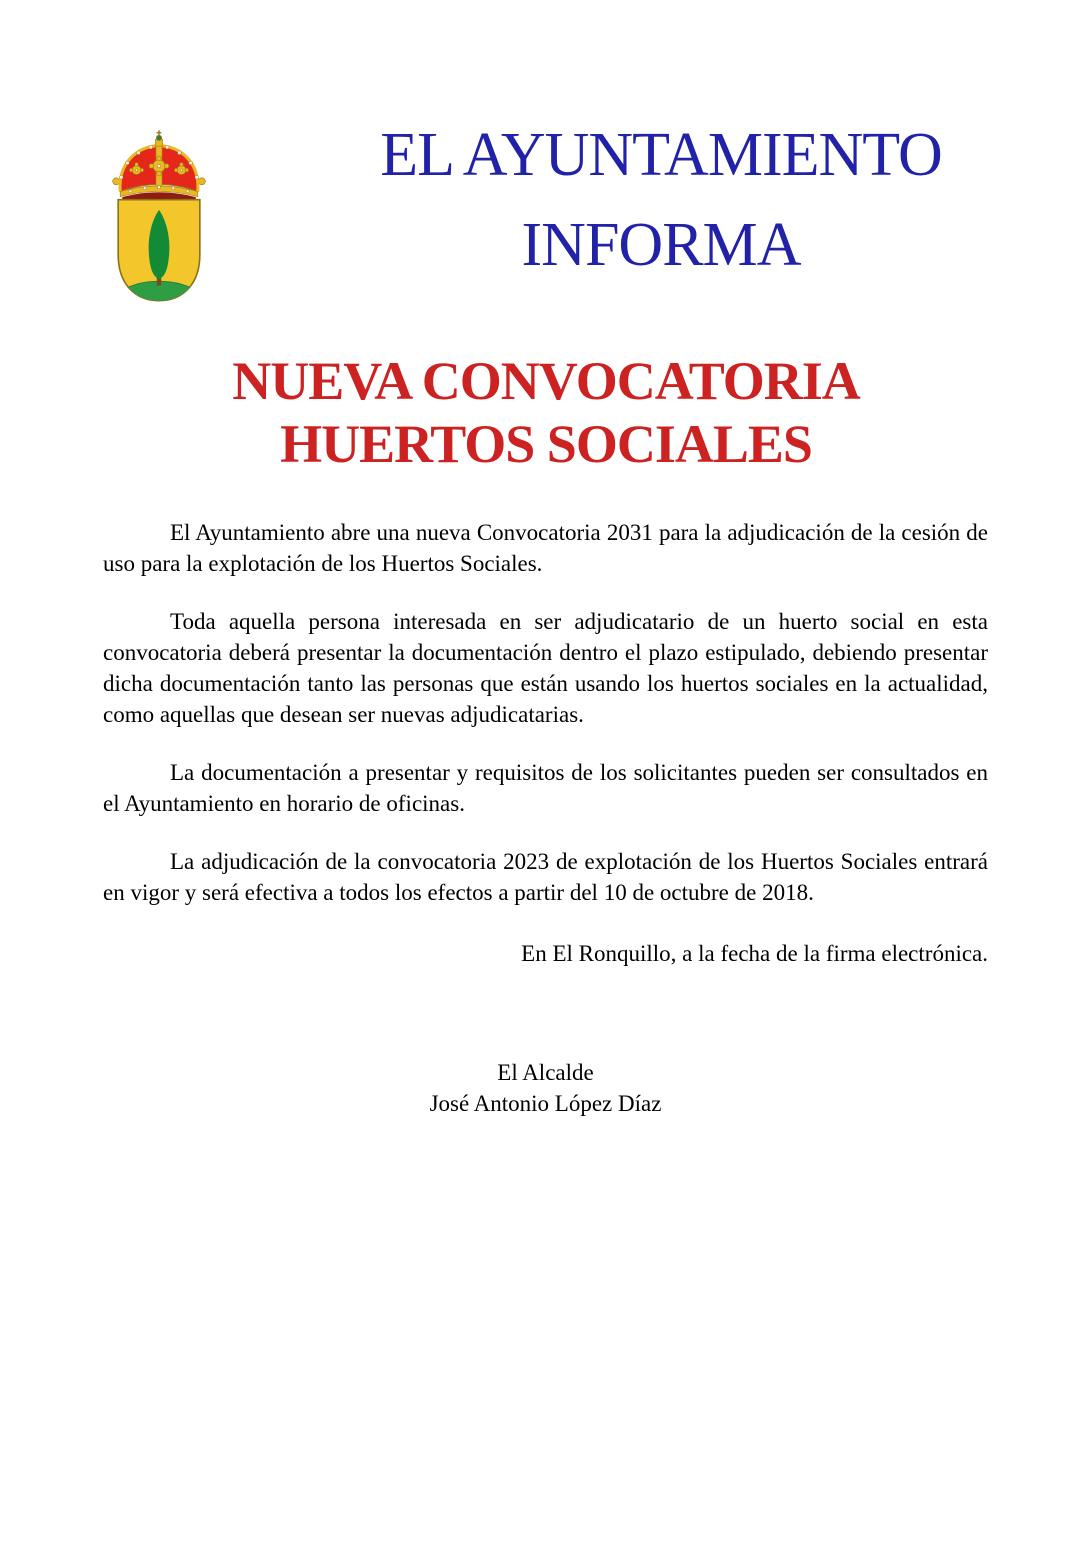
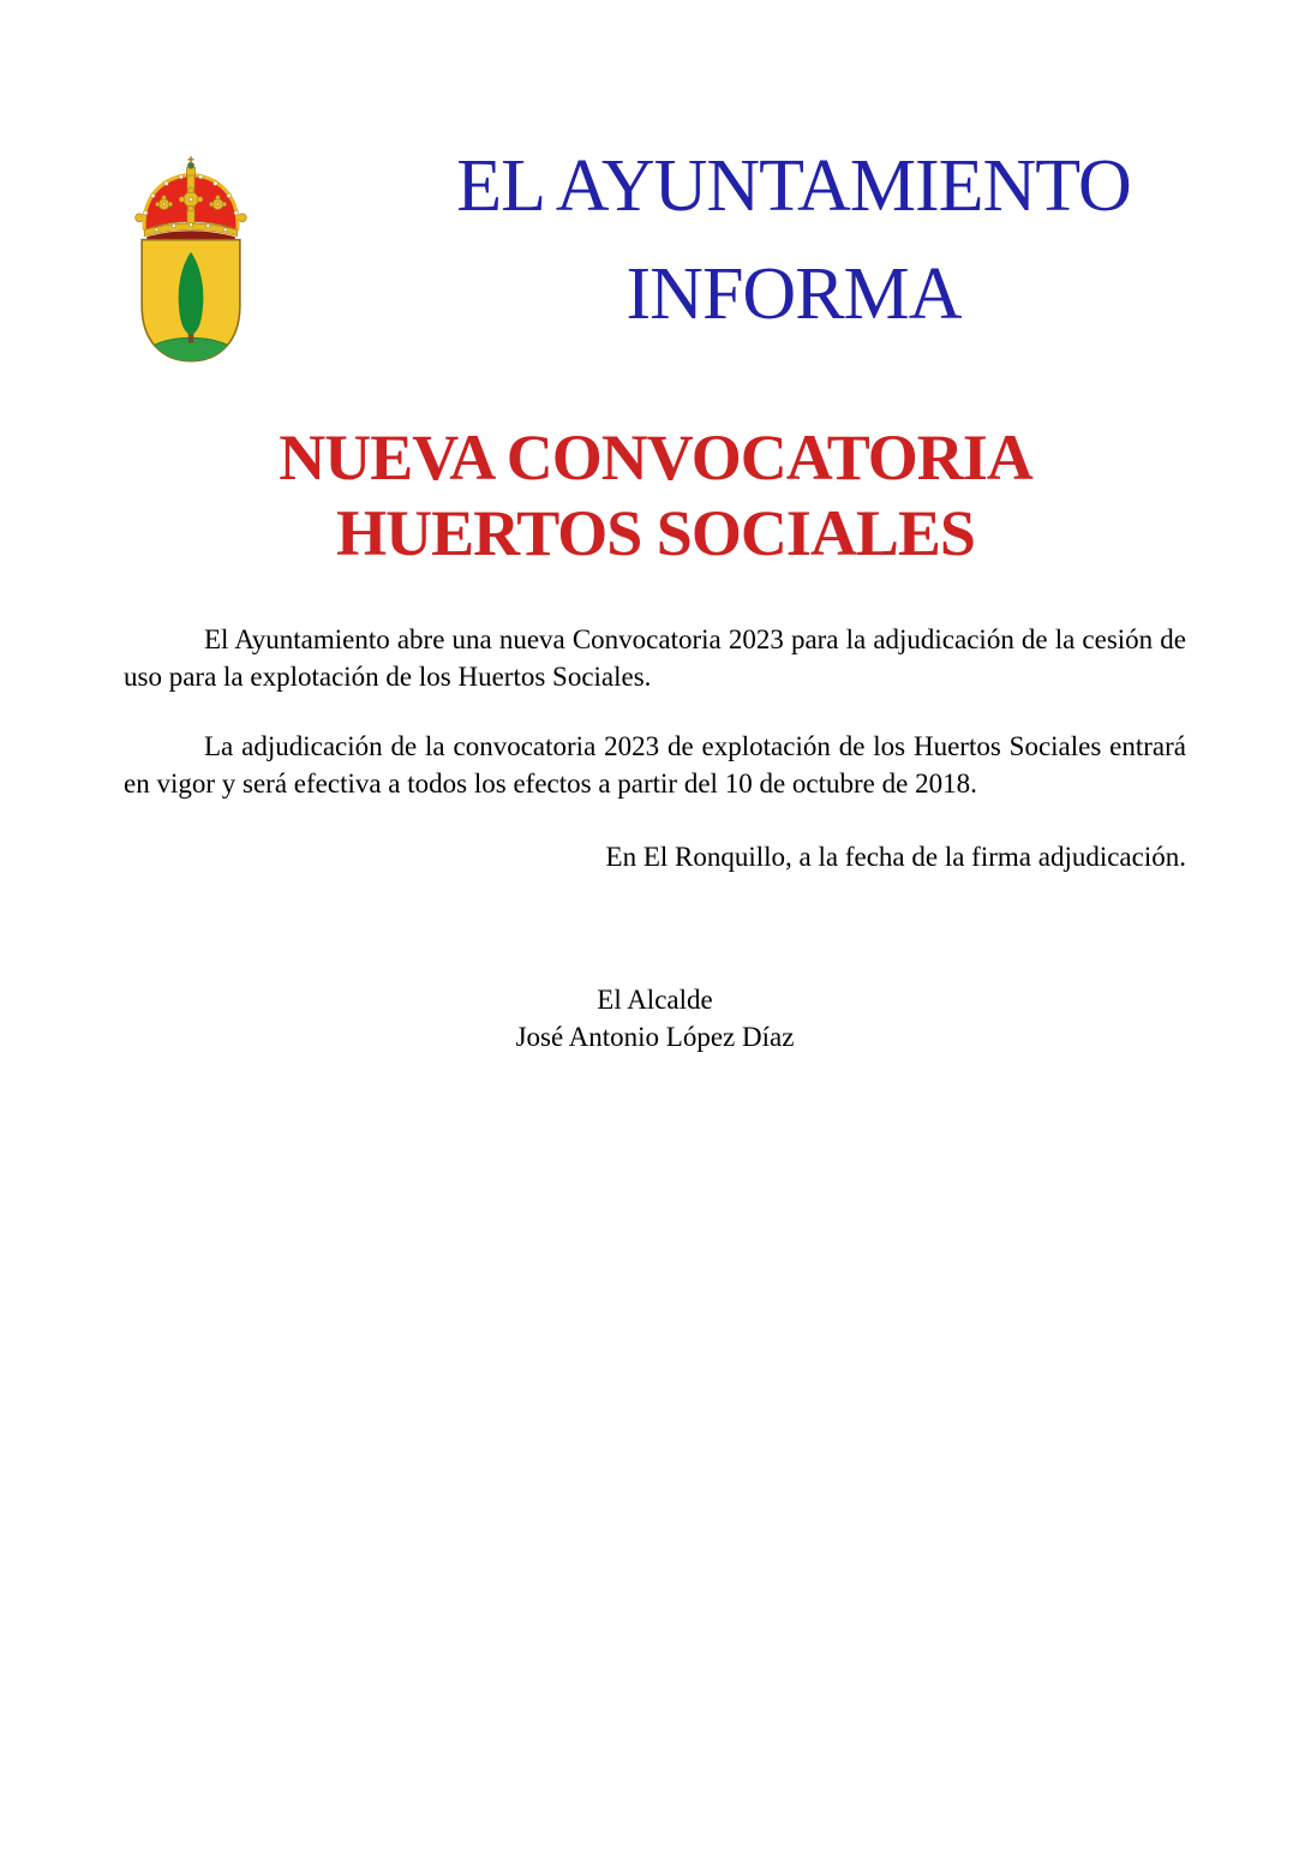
  EL AYUNTAMIENTO
  INFORMA
  NUEVA CONVOCATORIA
  HUERTOS SOCIALES
- El Ayuntamiento abre una nueva Convocatoria 2031 para la adjudicación de la cesión de uso para la explotación de los Huertos Sociales.
+ El Ayuntamiento abre una nueva Convocatoria 2023 para la adjudicación de la cesión de uso para la explotación de los Huertos Sociales.
- Toda aquella persona interesada en ser adjudicatario de un huerto social en esta convocatoria deberá presentar la documentación dentro el plazo estipulado, debiendo presentar dicha documentación tanto las personas que están usando los huertos sociales en la actualidad, como aquellas que desean ser nuevas adjudicatarias.
- La documentación a presentar y requisitos de los solicitantes pueden ser consultados en el Ayuntamiento en horario de oficinas.
  La adjudicación de la convocatoria 2023 de explotación de los Huertos Sociales entrará en vigor y será efectiva a todos los efectos a partir del 10 de octubre de 2018.
- En El Ronquillo, a la fecha de la firma electrónica.
+ En El Ronquillo, a la fecha de la firma adjudicación.
  El Alcalde
  José Antonio López Díaz
